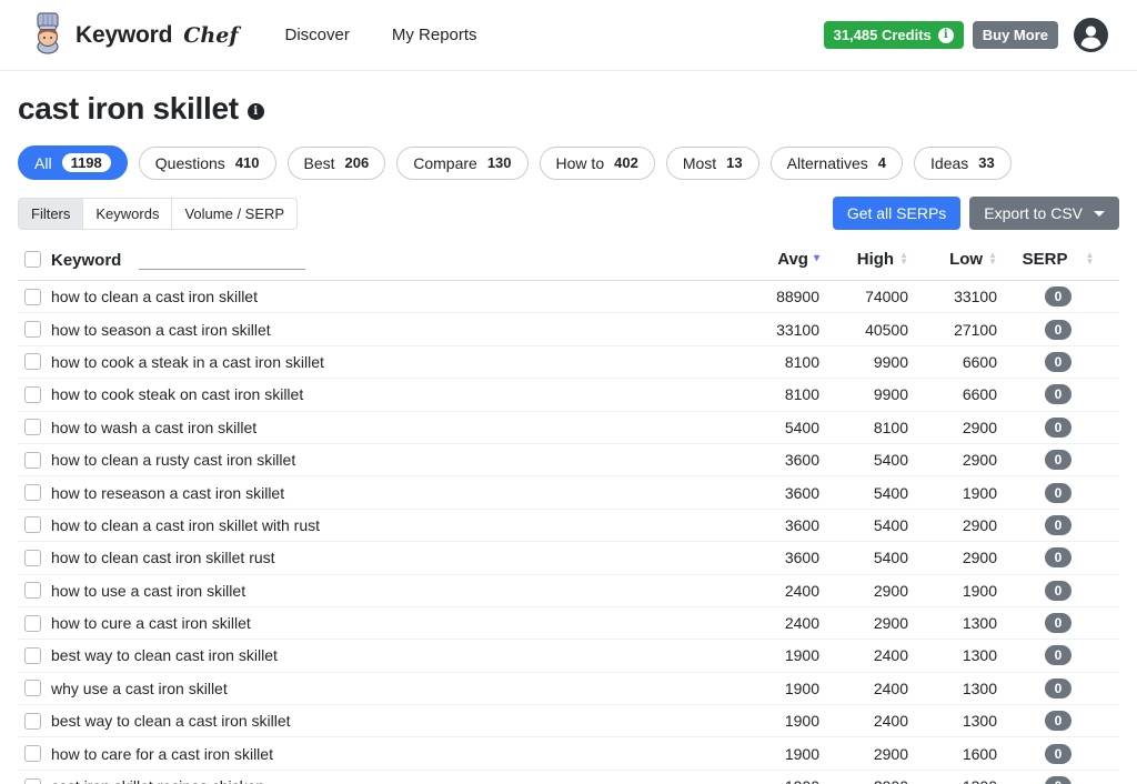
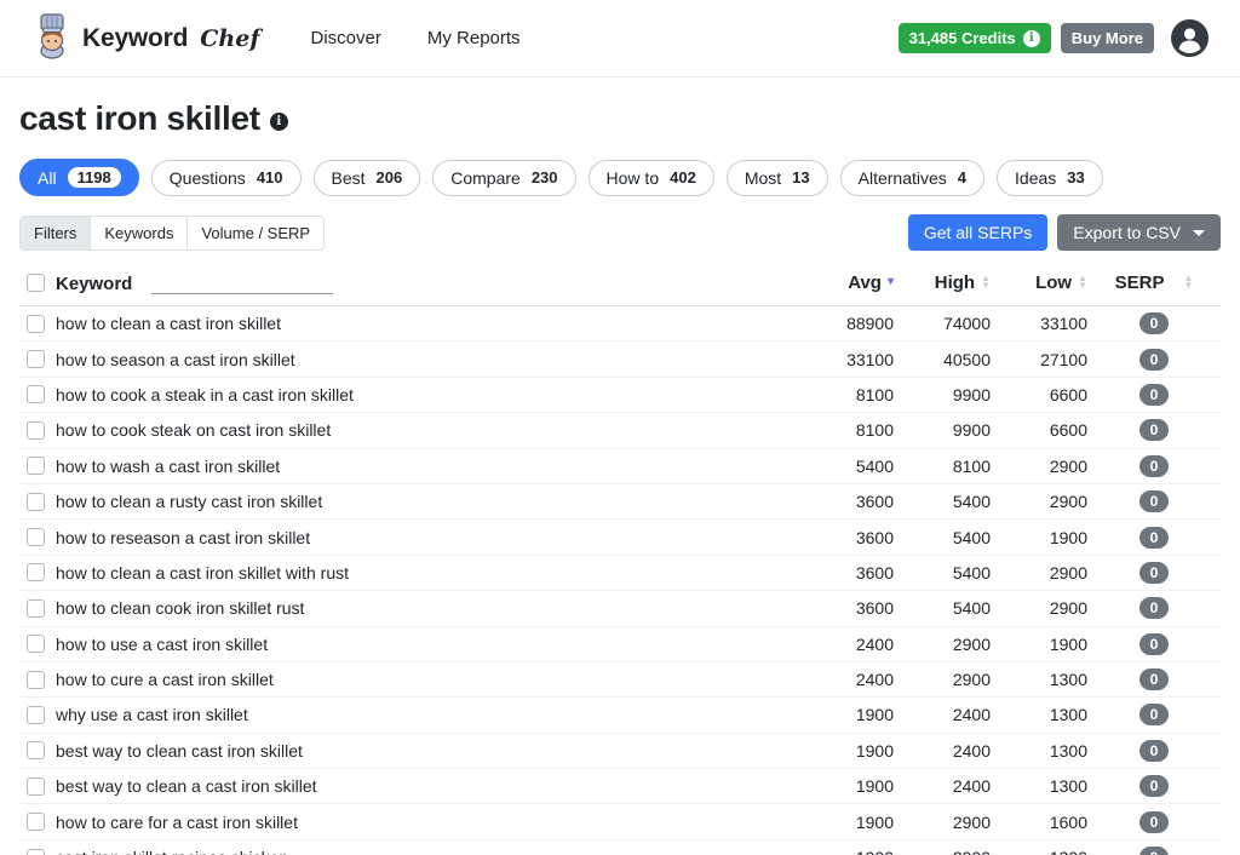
  Keyword
  Chef
  Discover
  My Reports
  31,485 Credits
  i
  Buy More
  cast iron skillet
  i
  All
  1198
  Questions
  410
  Best
  206
  Compare
- 130
+ 230
  How to
  402
  Most
  13
  Alternatives
  4
  Ideas
  33
  Filters
  Keywords
  Volume / SERP
  Get all SERPs
  Export to CSV
  Keyword
  Avg
  ▾
  High
  ▲
  ▼
  Low
  ▲
  ▼
  SERP
  ▲
  ▼
  how to clean a cast iron skillet
  88900
  74000
  33100
  0
  how to season a cast iron skillet
  33100
  40500
  27100
  0
  how to cook a steak in a cast iron skillet
  8100
  9900
  6600
  0
  how to cook steak on cast iron skillet
  8100
  9900
  6600
  0
  how to wash a cast iron skillet
  5400
  8100
  2900
  0
  how to clean a rusty cast iron skillet
  3600
  5400
  2900
  0
  how to reseason a cast iron skillet
  3600
  5400
  1900
  0
  how to clean a cast iron skillet with rust
  3600
  5400
  2900
  0
- how to clean cast iron skillet rust
+ how to clean cook iron skillet rust
  3600
  5400
  2900
  0
  how to use a cast iron skillet
  2400
  2900
  1900
  0
  how to cure a cast iron skillet
  2400
  2900
  1300
  0
- best way to clean cast iron skillet
+ why use a cast iron skillet
  1900
  2400
  1300
  0
- why use a cast iron skillet
+ best way to clean cast iron skillet
  1900
  2400
  1300
  0
  best way to clean a cast iron skillet
  1900
  2400
  1300
  0
  how to care for a cast iron skillet
  1900
  2900
  1600
  0
